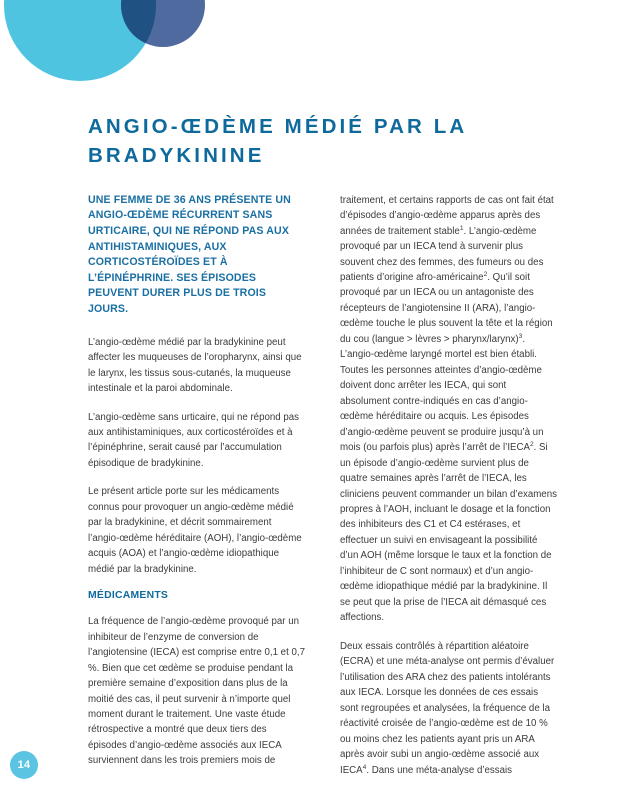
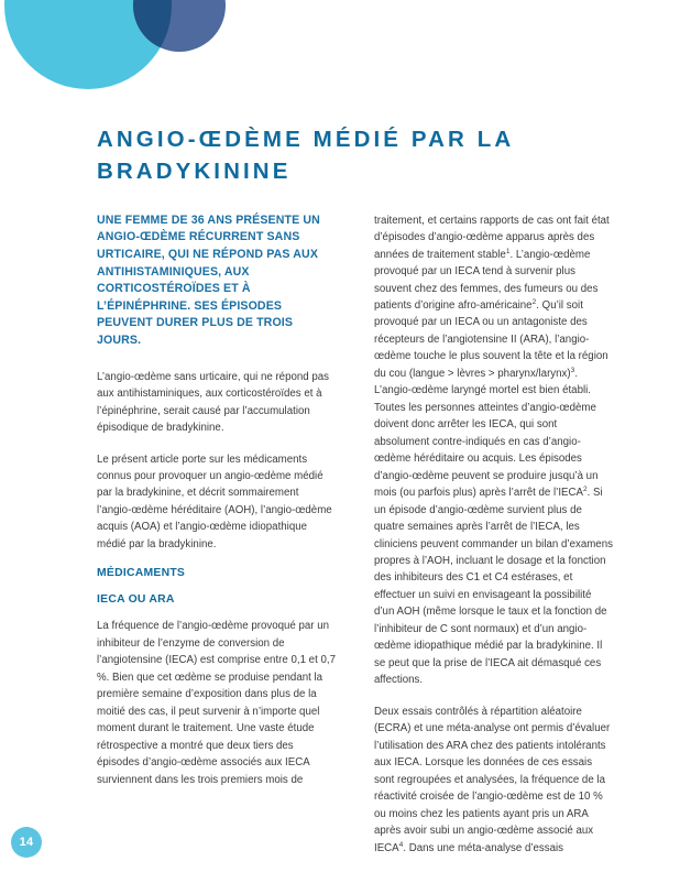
  ANGIO-ŒDÈME MÉDIÉ PAR LA BRADYKININE
  UNE FEMME DE 36 ANS PRÉSENTE UN ANGIO-ŒDÈME RÉCURRENT SANS URTICAIRE, QUI NE RÉPOND PAS AUX ANTIHISTAMINIQUES, AUX CORTICOSTÉROÏDES ET À L’ÉPINÉPHRINE. SES ÉPISODES PEUVENT DURER PLUS DE TROIS JOURS.
- L’angio-œdème médié par la bradykinine peut affecter les muqueuses de l’oropharynx, ainsi que le larynx, les tissus sous-cutanés, la muqueuse intestinale et la paroi abdominale.
  L’angio-œdème sans urticaire, qui ne répond pas aux antihistaminiques, aux corticostéroïdes et à l’épinéphrine, serait causé par l’accumulation épisodique de bradykinine.
  Le présent article porte sur les médicaments connus pour provoquer un angio-œdème médié par la bradykinine, et décrit sommairement l’angio-œdème héréditaire (AOH), l’angio-œdème acquis (AOA) et l’angio-œdème idiopathique médié par la bradykinine.
  MÉDICAMENTS
+ IECA OU ARA
  La fréquence de l’angio-œdème provoqué par un inhibiteur de l’enzyme de conversion de l’angiotensine (IECA) est comprise entre 0,1 et 0,7 %. Bien que cet œdème se produise pendant la première semaine d’exposition dans plus de la moitié des cas, il peut survenir à n’importe quel moment durant le traitement. Une vaste étude rétrospective a montré que deux tiers des épisodes d’angio-œdème associés aux IECA surviennent dans les trois premiers mois de
  traitement, et certains rapports de cas ont fait état d’épisodes d’angio-œdème apparus après des années de traitement stable . L’angio-œdème provoqué par un IECA tend à survenir plus souvent chez des femmes, des fumeurs ou des patients d’origine afro-américaine . Qu’il soit provoqué par un IECA ou un antagoniste des récepteurs de l’angiotensine II (ARA), l’angio-œdème touche le plus souvent la tête et la région du cou (langue > lèvres > pharynx/larynx) . L’angio-œdème laryngé mortel est bien établi. Toutes les personnes atteintes d’angio-œdème doivent donc arrêter les IECA, qui sont absolument contre-indiqués en cas d’angio-œdème héréditaire ou acquis. Les épisodes d’angio-œdème peuvent se produire jusqu’à un mois (ou parfois plus) après l’arrêt de l’IECA . Si un épisode d’angio-œdème survient plus de quatre semaines après l’arrêt de l’IECA, les cliniciens peuvent commander un bilan d’examens propres à l’AOH, incluant le dosage et la fonction des inhibiteurs des C1 et C4 estérases, et effectuer un suivi en envisageant la possibilité d’un AOH (même lorsque le taux et la fonction de l’inhibiteur de C sont normaux) et d’un angio-œdème idiopathique médié par la bradykinine. Il se peut que la prise de l’IECA ait démasqué ces affections.
  Deux essais contrôlés à répartition aléatoire (ECRA) et une méta-analyse ont permis d’évaluer l’utilisation des ARA chez des patients intolérants aux IECA. Lorsque les données de ces essais sont regroupées et analysées, la fréquence de la réactivité croisée de l’angio-œdème est de 10 % ou moins chez les patients ayant pris un ARA après avoir subi un angio-œdème associé aux IECA . Dans une méta-analyse d’essais
  14
